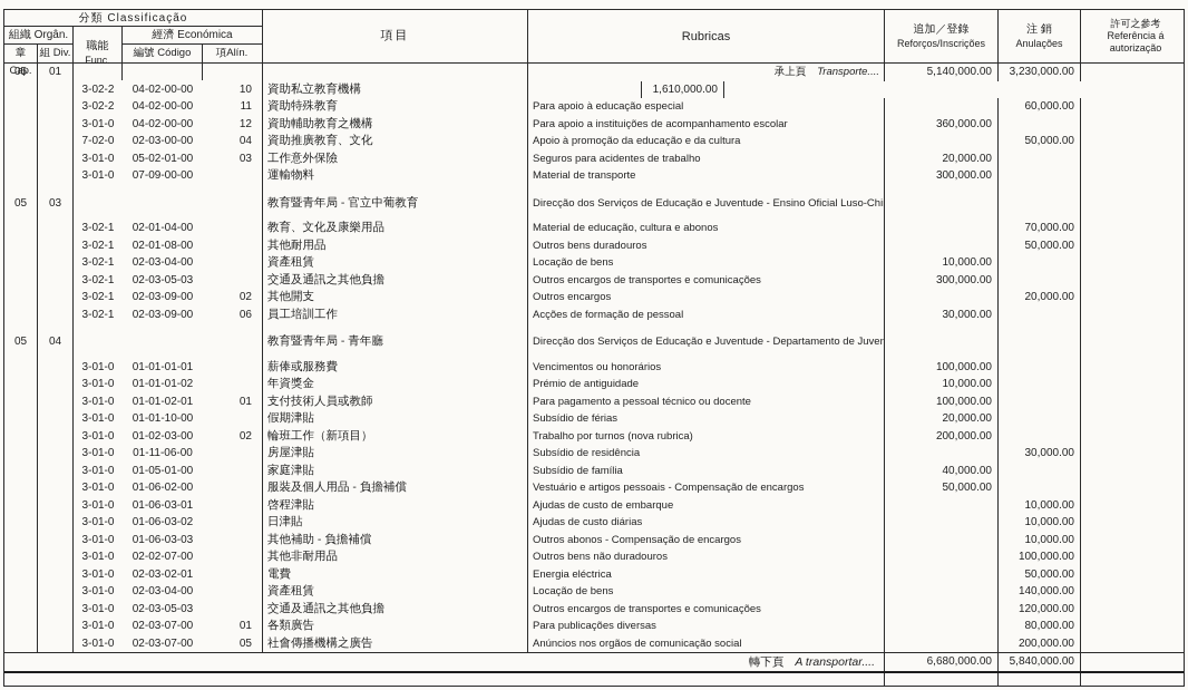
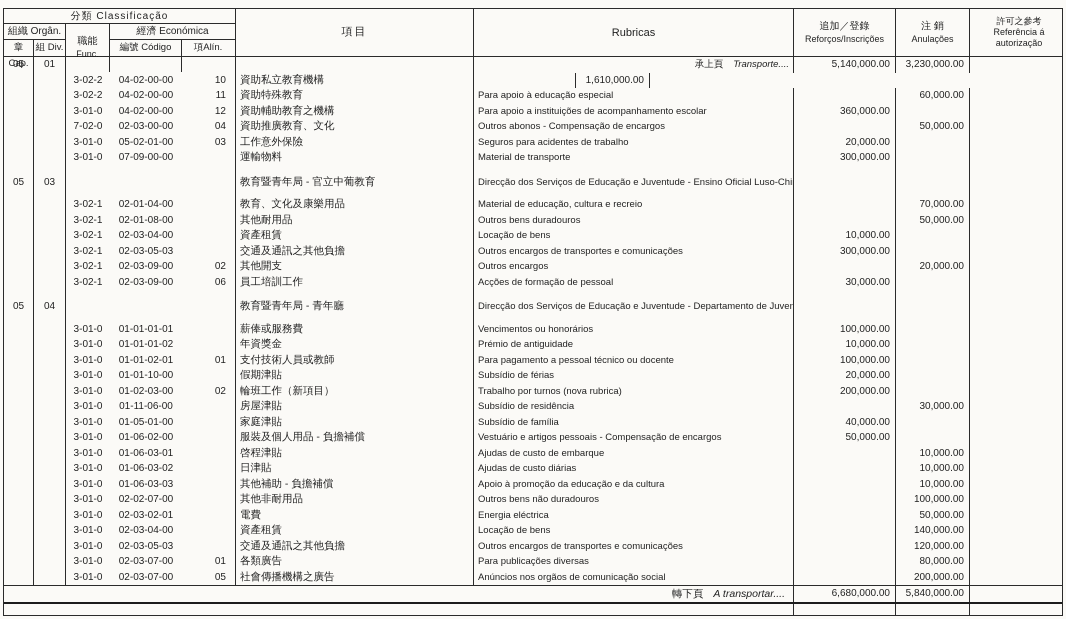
  分類 Classificação
  組織 Orgân.
  章 Cap.
  組 Div.
  職能
  Func.
  經濟 Económica
  編號 Código
  項Alín.
  項目
  Rubricas
  追加／登錄
  Reforços/Inscrições
  注 銷
  Anulações
  許可之參考
  Referência á
  autorização
  05
  01
  承上頁 Transporte....
  5,140,000.00
  3,230,000.00
  3-02-2
  04-02-00-00
  10
  資助私立教育機構
  1,610,000.00
  3-02-2
  04-02-00-00
  11
  資助特殊教育
  Para apoio à educação especial
  60,000.00
  3-01-0
  04-02-00-00
  12
  資助輔助教育之機構
  Para apoio a instituições de acompanhamento escolar
  360,000.00
  7-02-0
  02-03-00-00
  04
  資助推廣教育、文化
- Apoio à promoção da educação e da cultura
+ Outros abonos - Compensação de encargos
  50,000.00
  3-01-0
  05-02-01-00
  03
  工作意外保險
  Seguros para acidentes de trabalho
  20,000.00
  3-01-0
  07-09-00-00
  運輸物料
  Material de transporte
  300,000.00
  05
  03
  教育暨青年局 - 官立中葡教育
  Direcção dos Serviços de Educação e Juventude - Ensino Oficial Luso-Chi
  3-02-1
  02-01-04-00
  教育、文化及康樂用品
- Material de educação, cultura e abonos
+ Material de educação, cultura e recreio
  70,000.00
  3-02-1
  02-01-08-00
  其他耐用品
  Outros bens duradouros
  50,000.00
  3-02-1
  02-03-04-00
  資產租賃
  Locação de bens
  10,000.00
  3-02-1
  02-03-05-03
  交通及通訊之其他負擔
  Outros encargos de transportes e comunicações
  300,000.00
  3-02-1
  02-03-09-00
  02
  其他開支
  Outros encargos
  20,000.00
  3-02-1
  02-03-09-00
  06
  員工培訓工作
  Acções de formação de pessoal
  30,000.00
  05
  04
  教育暨青年局 - 青年廳
  Direcção dos Serviços de Educação e Juventude - Departamento de Juven
  3-01-0
  01-01-01-01
  薪俸或服務費
  Vencimentos ou honorários
  100,000.00
  3-01-0
  01-01-01-02
  年資獎金
  Prémio de antiguidade
  10,000.00
  3-01-0
  01-01-02-01
  01
  支付技術人員或教師
  Para pagamento a pessoal técnico ou docente
  100,000.00
  3-01-0
  01-01-10-00
  假期津貼
  Subsídio de férias
  20,000.00
  3-01-0
  01-02-03-00
  02
  輪班工作（新項目）
  Trabalho por turnos (nova rubrica)
  200,000.00
  3-01-0
  01-11-06-00
  房屋津貼
  Subsídio de residência
  30,000.00
  3-01-0
  01-05-01-00
  家庭津貼
  Subsídio de família
  40,000.00
  3-01-0
  01-06-02-00
  服裝及個人用品 - 負擔補償
  Vestuário e artigos pessoais - Compensação de encargos
  50,000.00
  3-01-0
  01-06-03-01
  啓程津貼
  Ajudas de custo de embarque
  10,000.00
  3-01-0
  01-06-03-02
  日津貼
  Ajudas de custo diárias
  10,000.00
  3-01-0
  01-06-03-03
  其他補助 - 負擔補償
- Outros abonos - Compensação de encargos
+ Apoio à promoção da educação e da cultura
  10,000.00
  3-01-0
  02-02-07-00
  其他非耐用品
  Outros bens não duradouros
  100,000.00
  3-01-0
  02-03-02-01
  電費
  Energia eléctrica
  50,000.00
  3-01-0
  02-03-04-00
  資產租賃
  Locação de bens
  140,000.00
  3-01-0
  02-03-05-03
  交通及通訊之其他負擔
  Outros encargos de transportes e comunicações
  120,000.00
  3-01-0
  02-03-07-00
  01
  各類廣告
  Para publicações diversas
  80,000.00
  3-01-0
  02-03-07-00
  05
  社會傳播機構之廣告
  Anúncios nos orgãos de comunicação social
  200,000.00
  轉下頁 A transportar....
  6,680,000.00
  5,840,000.00
